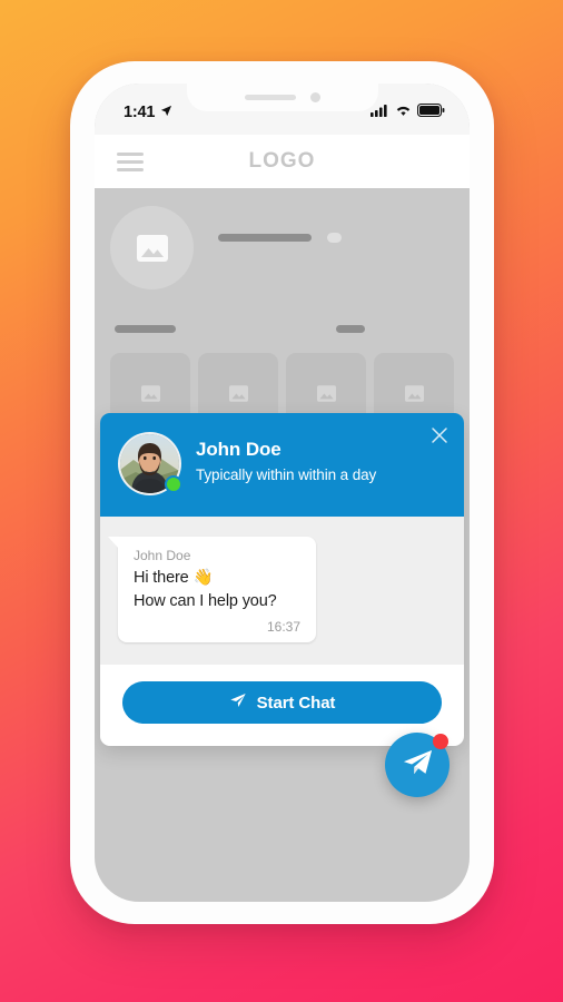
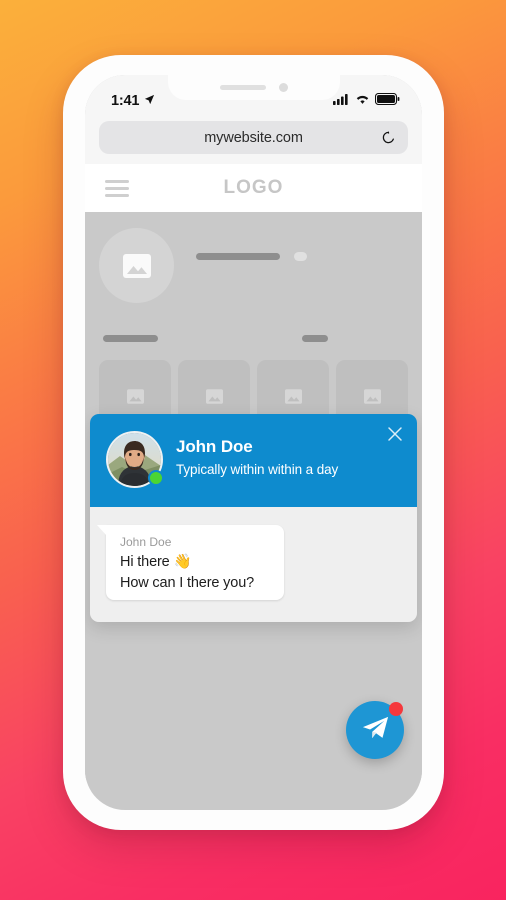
  1:41
+ mywebsite.com
  LOGO
  John Doe
  Typically within within a day
  John Doe
  Hi there 👋
- How can I help you?
+ How can I there you?
- 16:37
- Start Chat
